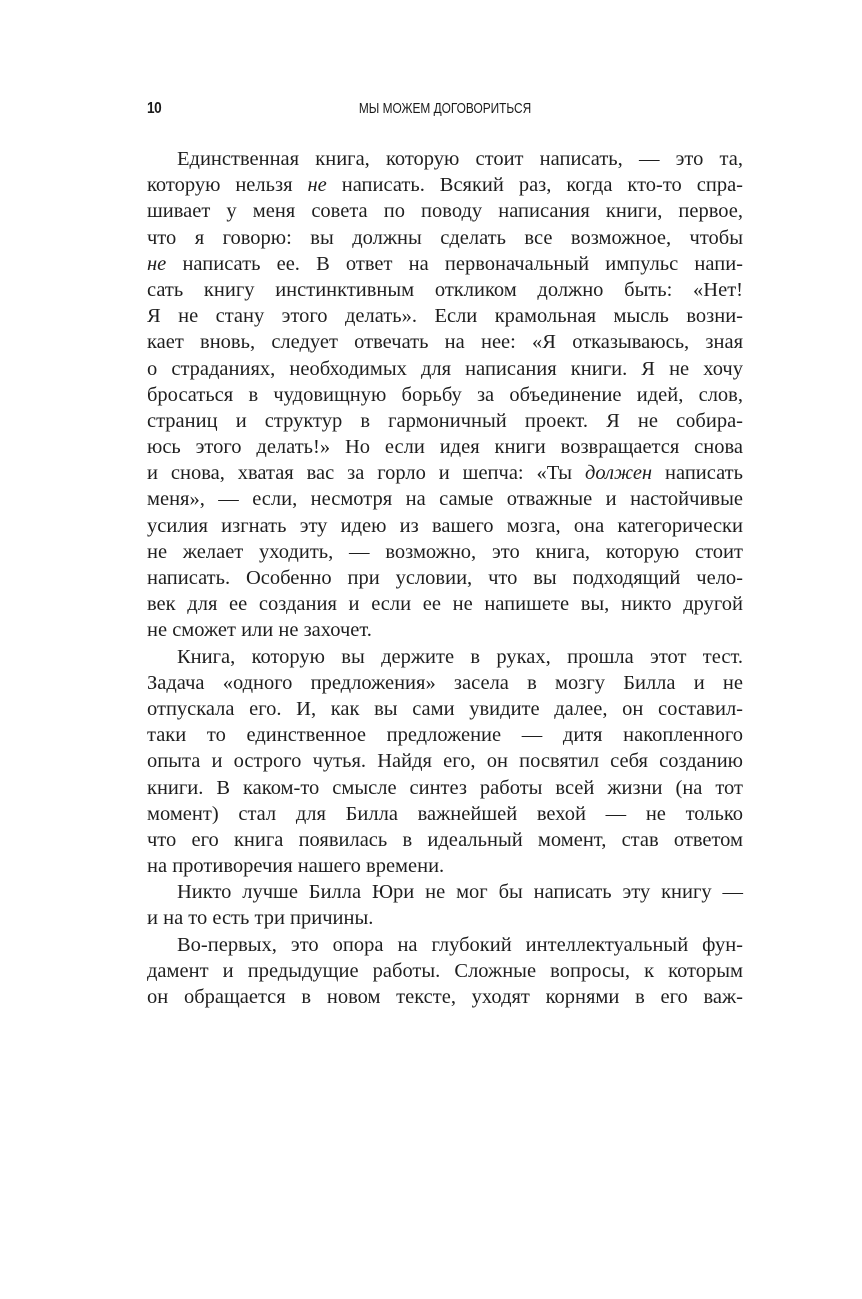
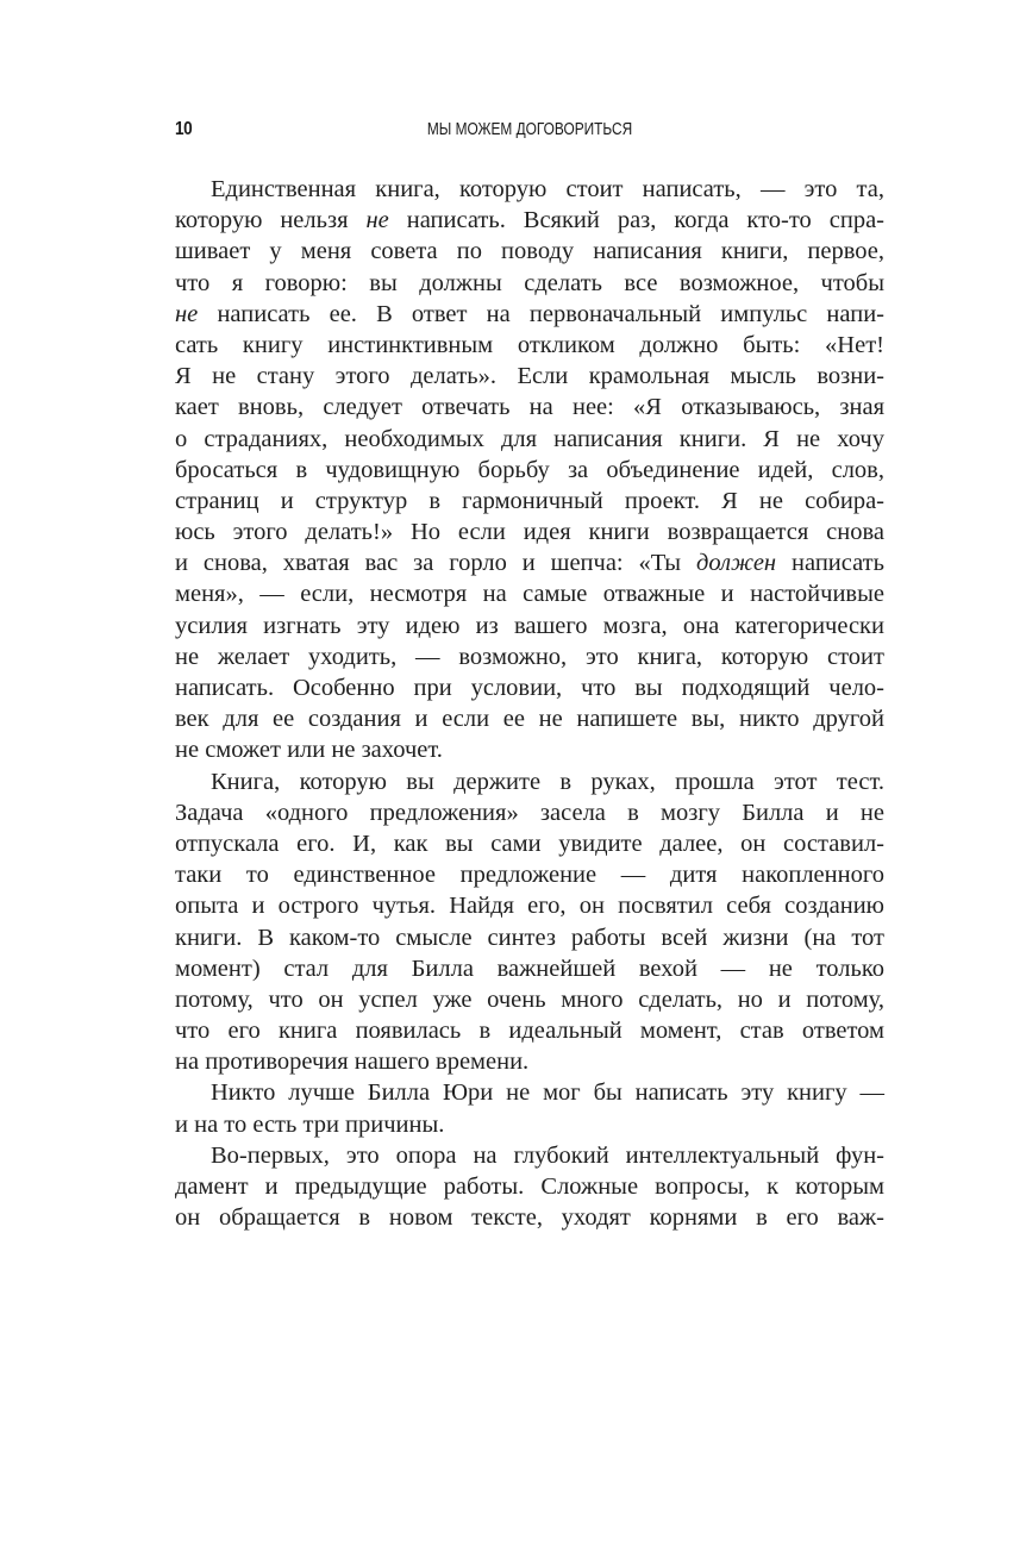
  10
  МЫ МОЖЕМ ДОГОВОРИТЬСЯ
  Единственная книга, которую стоит написать, — это та,
  которую нельзя не написать. Всякий раз, когда кто-то спра-
  шивает у меня совета по поводу написания книги, первое,
  что я говорю: вы должны сделать все возможное, чтобы
  не написать ее. В ответ на первоначальный импульс напи-
  сать книгу инстинктивным откликом должно быть: «Нет!
  Я не стану этого делать». Если крамольная мысль возни-
  кает вновь, следует отвечать на нее: «Я отказываюсь, зная
  о страданиях, необходимых для написания книги. Я не хочу
  бросаться в чудовищную борьбу за объединение идей, слов,
  страниц и структур в гармоничный проект. Я не собира-
  юсь этого делать!» Но если идея книги возвращается снова
  и снова, хватая вас за горло и шепча: «Ты должен написать
  меня», — если, несмотря на самые отважные и настойчивые
  усилия изгнать эту идею из вашего мозга, она категорически
  не желает уходить, — возможно, это книга, которую стоит
  написать. Особенно при условии, что вы подходящий чело-
  век для ее создания и если ее не напишете вы, никто другой
  не сможет или не захочет.
  Книга, которую вы держите в руках, прошла этот тест.
  Задача «одного предложения» засела в мозгу Билла и не
  отпускала его. И, как вы сами увидите далее, он составил-
  таки то единственное предложение — дитя накопленного
  опыта и острого чутья. Найдя его, он посвятил себя созданию
  книги. В каком-то смысле синтез работы всей жизни (на тот
  момент) стал для Билла важнейшей вехой — не только
+ потому, что он успел уже очень много сделать, но и потому,
  что его книга появилась в идеальный момент, став ответом
  на противоречия нашего времени.
  Никто лучше Билла Юри не мог бы написать эту книгу —
  и на то есть три причины.
  Во-первых, это опора на глубокий интеллектуальный фун-
  дамент и предыдущие работы. Сложные вопросы, к которым
  он обращается в новом тексте, уходят корнями в его важ-
